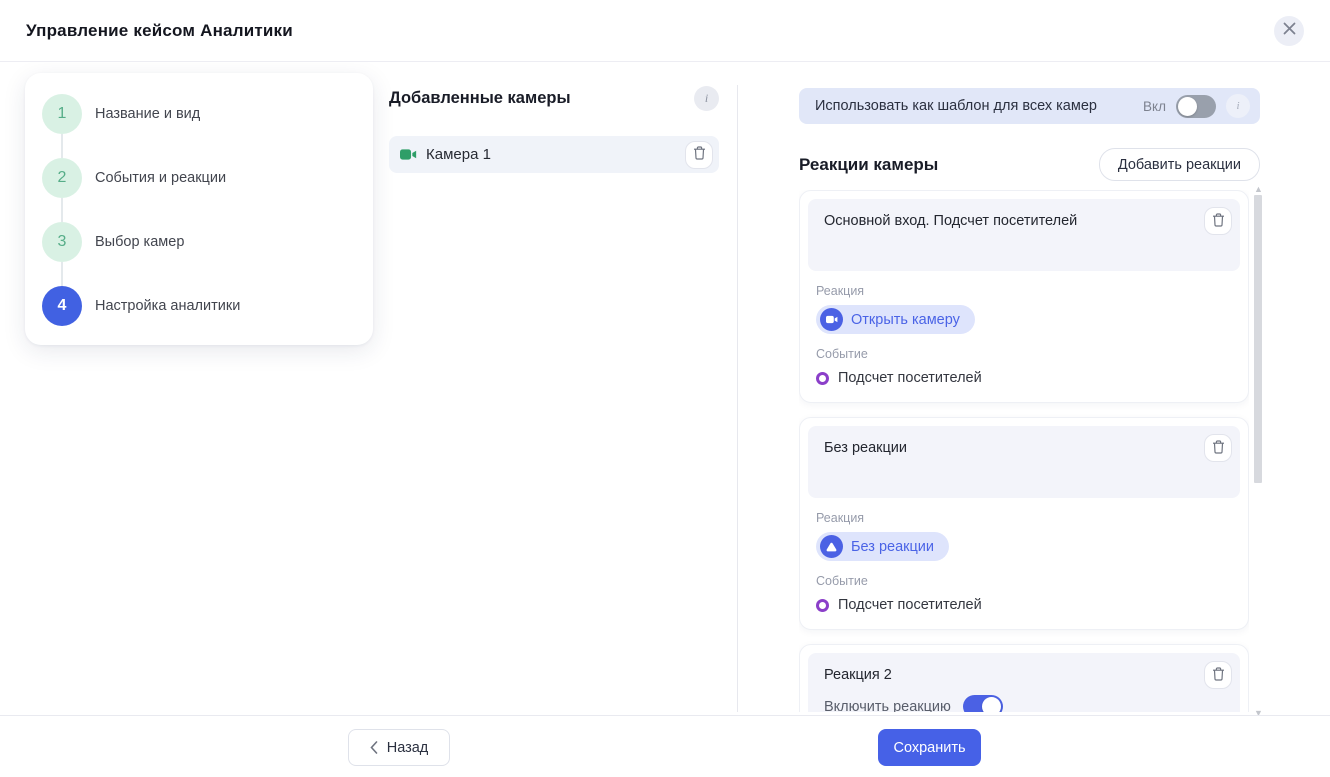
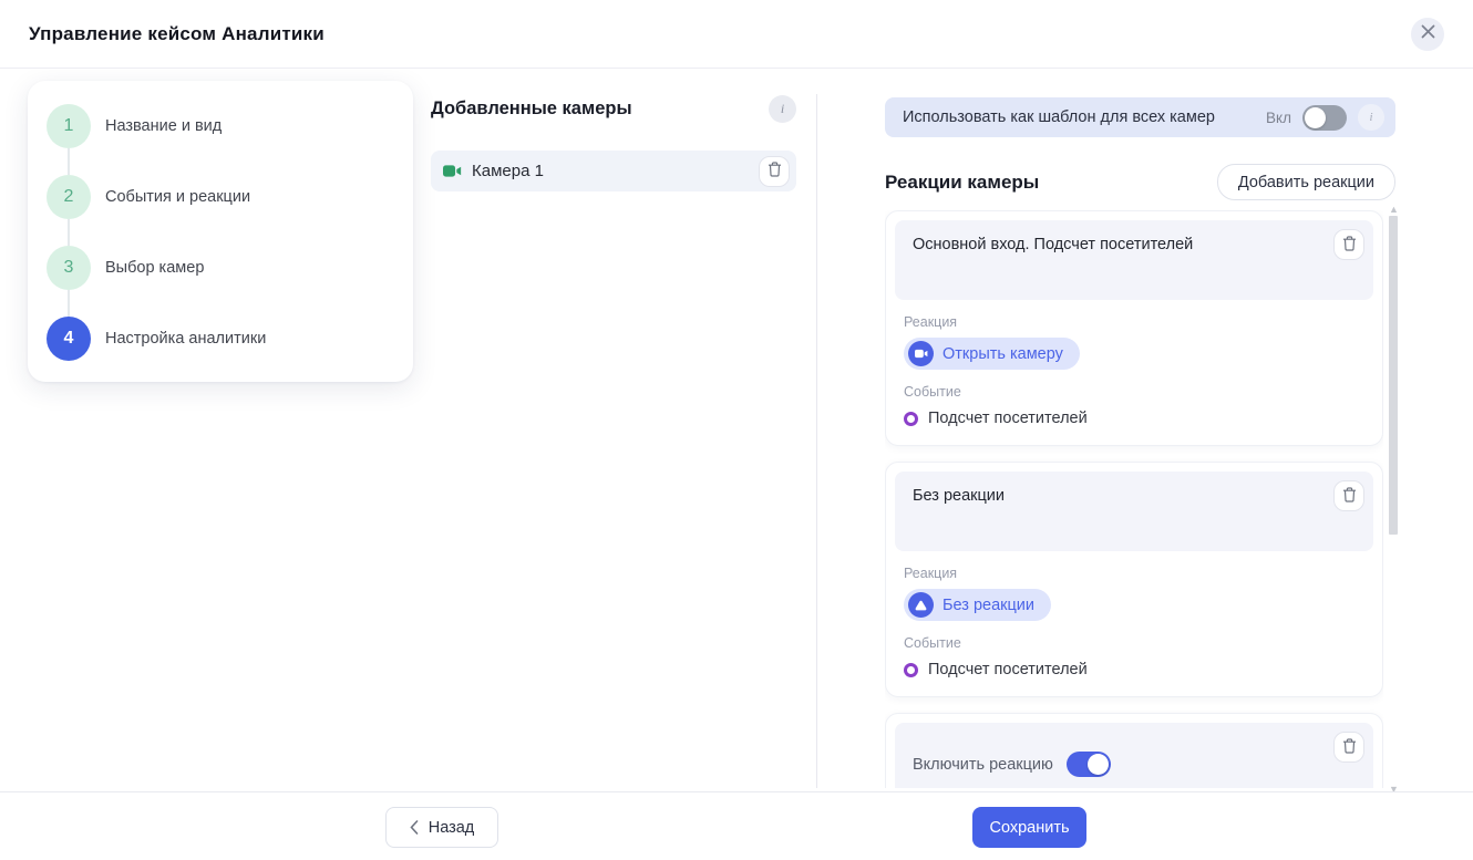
  Управление кейсом Аналитики
  1
  Название и вид
  2
  События и реакции
  3
  Выбор камер
  4
  Настройка аналитики
  Добавленные камеры
  i
  Камера 1
  Использовать как шаблон для всех камер
  Вкл
  i
  Реакции камеры
  Добавить реакции
  Основной вход. Подсчет посетителей
  Реакция
  Открыть камеру
  Событие
  Подсчет посетителей
  Без реакции
  Реакция
  Без реакции
  Событие
  Подсчет посетителей
- Реакция 2
  Включить реакцию
  ▲
  ▼
  Назад
  Сохранить
